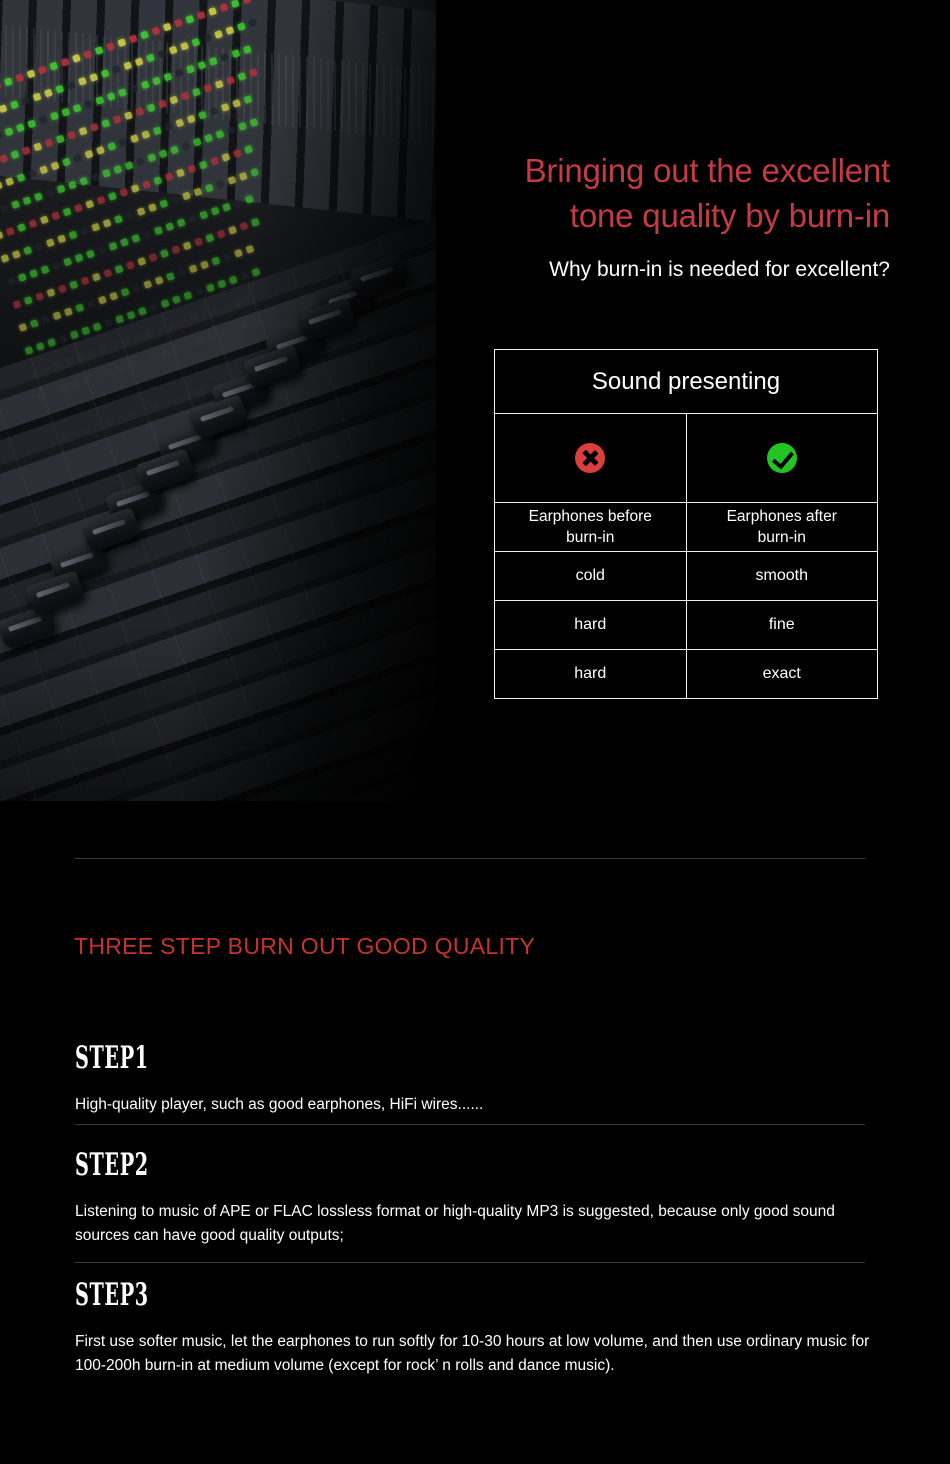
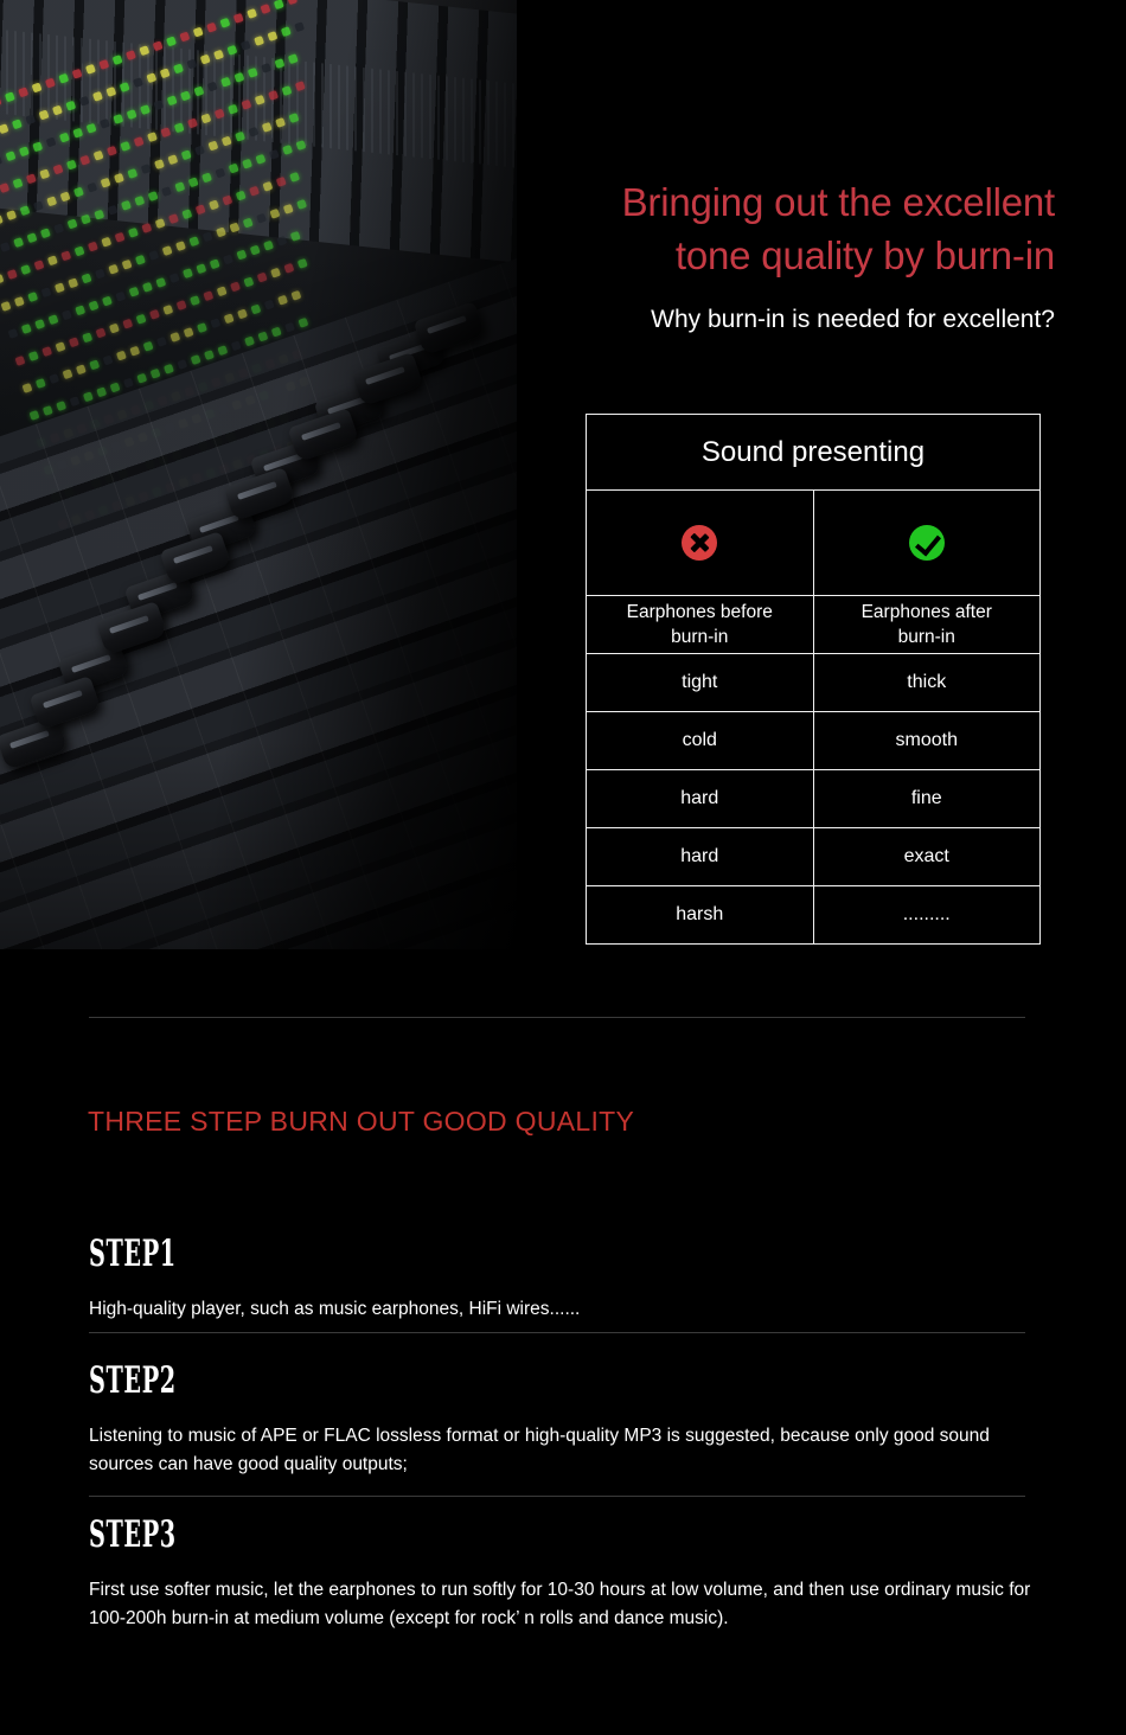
  Bringing out the excellent
  tone quality by burn-in
  Why burn-in is needed for excellent?
  Sound presenting
  Earphones beforeburn-in	Earphones afterburn-in
+ tight	thick
  cold	smooth
  hard	fine
  hard	exact
+ harsh	.........
  THREE STEP BURN OUT GOOD QUALITY
  STEP1
- High-quality player, such as good earphones, HiFi wires......
+ High-quality player, such as music earphones, HiFi wires......
  STEP2
  Listening to music of APE or FLAC lossless format or high-quality MP3 is suggested, because only good sound sources can have good quality outputs;
  STEP3
  First use softer music, let the earphones to run softly for 10-30 hours at low volume, and then use ordinary music for 100-200h burn-in at medium volume (except for rock’ n rolls and dance music).
